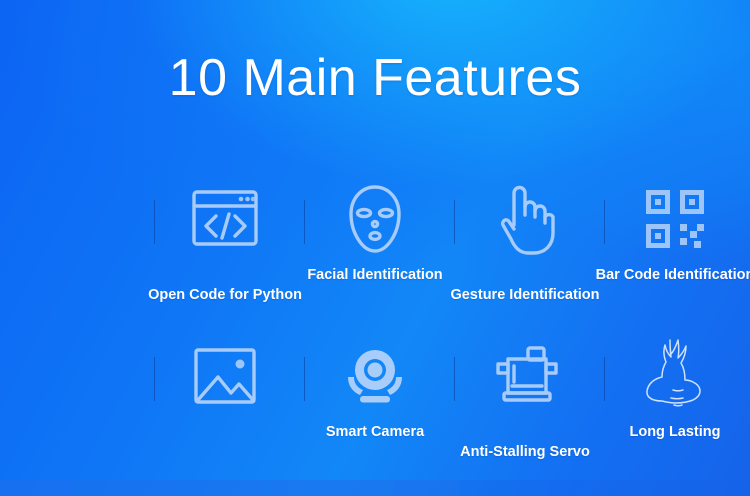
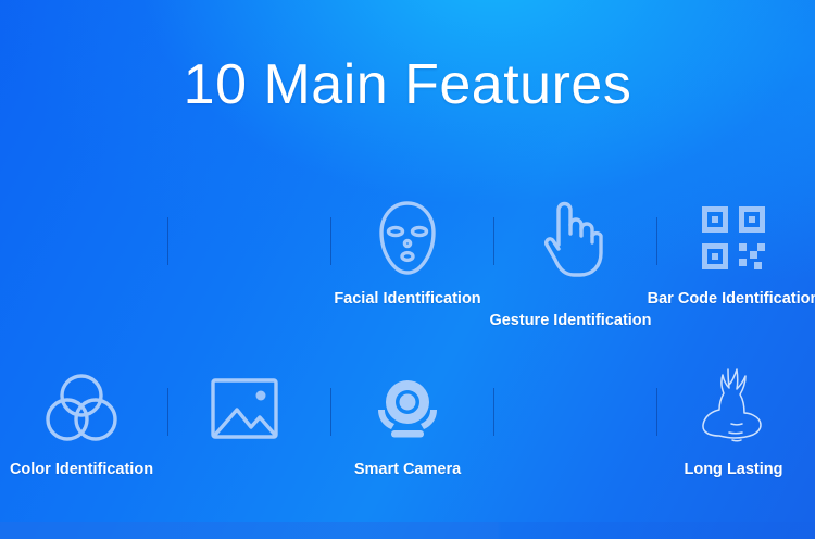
  10 Main Features
- Open Code for Python
  Facial Identification
  Gesture Identification
  Bar Code Identificatio
+ Color Identification
  Smart Camera
- Anti-Stalling Servo
  Long Lasting
